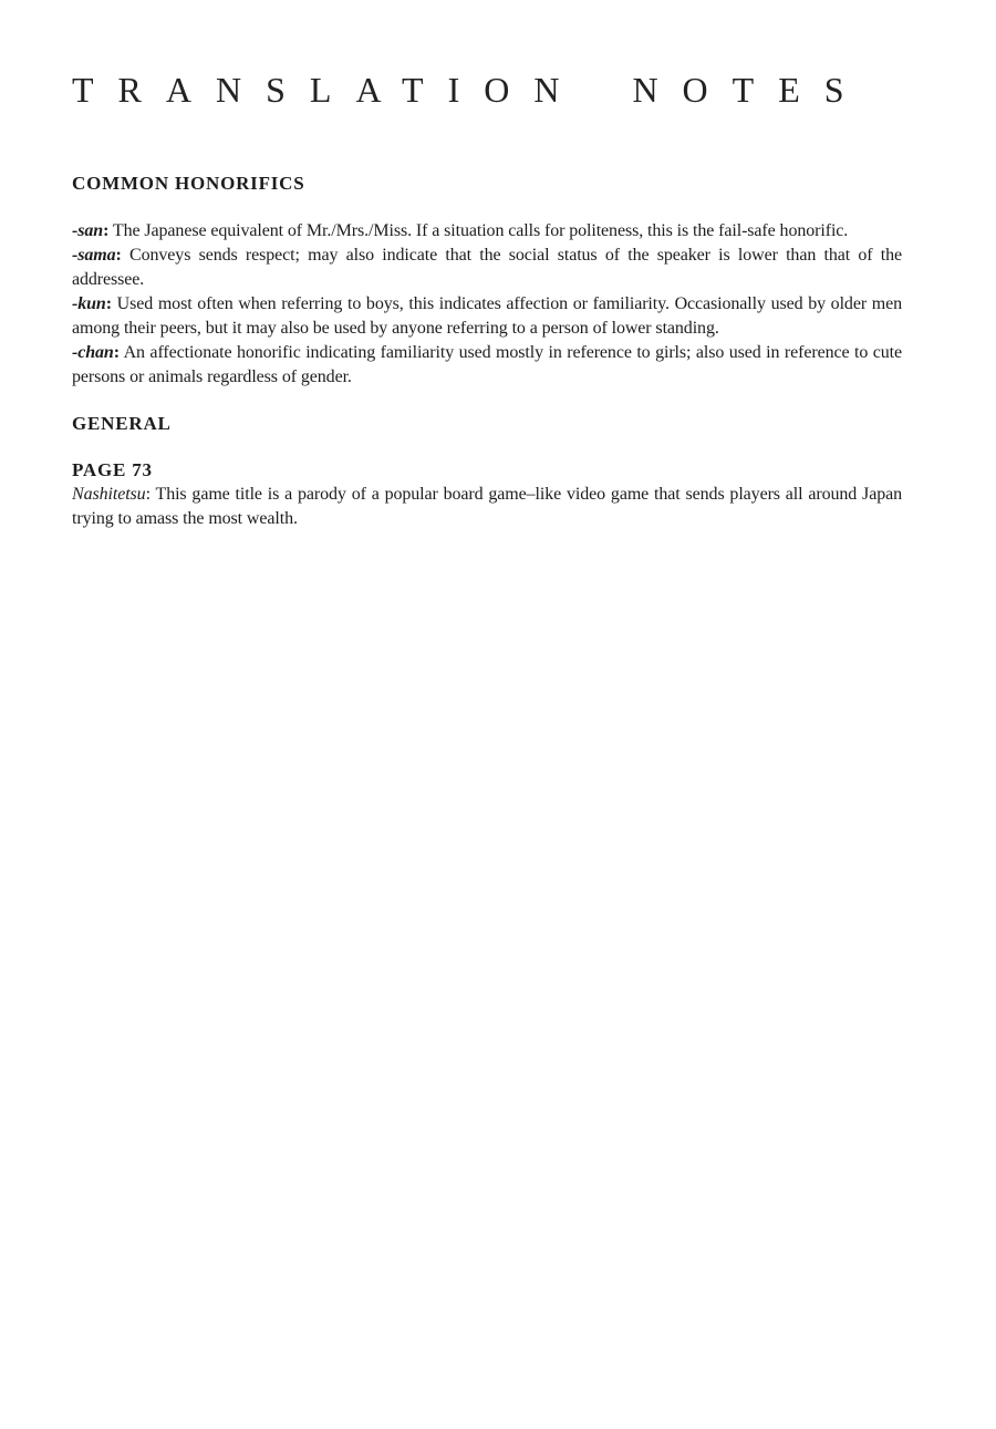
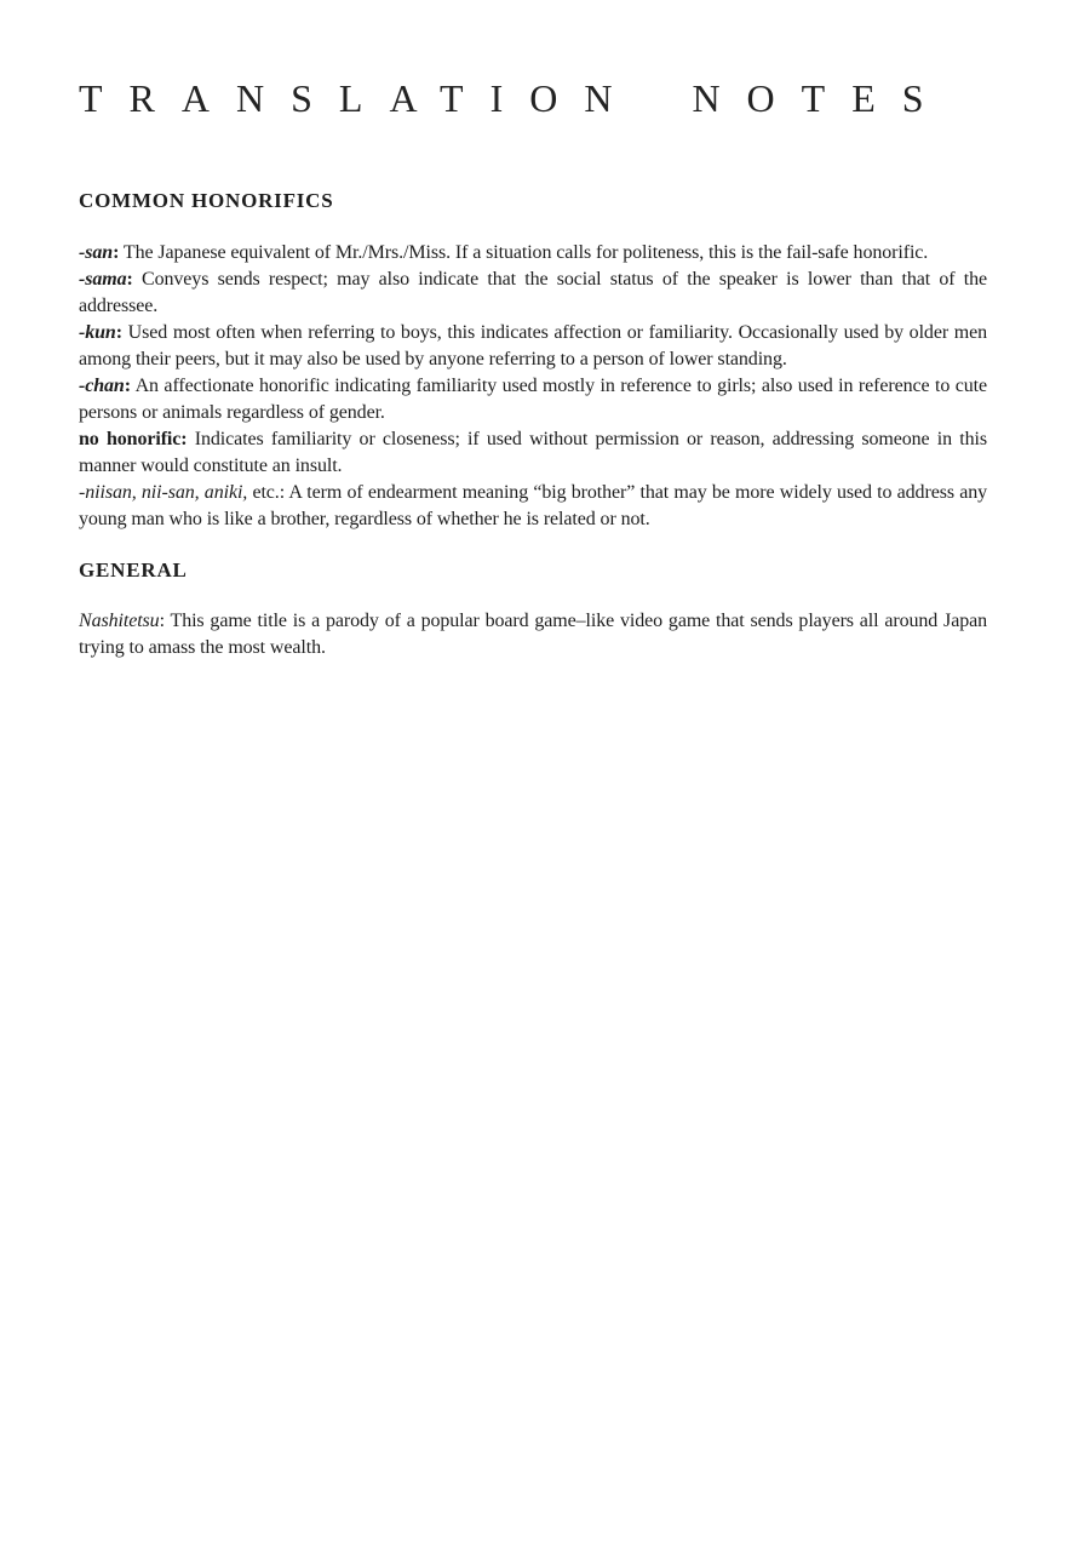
  TRANSLATION NOTES
  COMMON HONORIFICS
  -san: The Japanese equivalent of Mr./Mrs./Miss. If a situation calls for politeness, this is the fail-safe honorific.
  -sama: Conveys sends respect; may also indicate that the social status of the speaker is lower than that of the addressee.
  -kun: Used most often when referring to boys, this indicates affection or familiarity. Occasionally used by older men among their peers, but it may also be used by anyone referring to a person of lower standing.
  -chan: An affectionate honorific indicating familiarity used mostly in reference to girls; also used in reference to cute persons or animals regardless of gender.
+ no honorific: Indicates familiarity or closeness; if used without permission or reason, addressing someone in this manner would constitute an insult.
+ -niisan, nii-san, aniki, etc.: A term of endearment meaning “big brother” that may be more widely used to address any young man who is like a brother, regardless of whether he is related or not.
  GENERAL
- PAGE 73
  Nashitetsu: This game title is a parody of a popular board game–like video game that sends players all around Japan trying to amass the most wealth.
